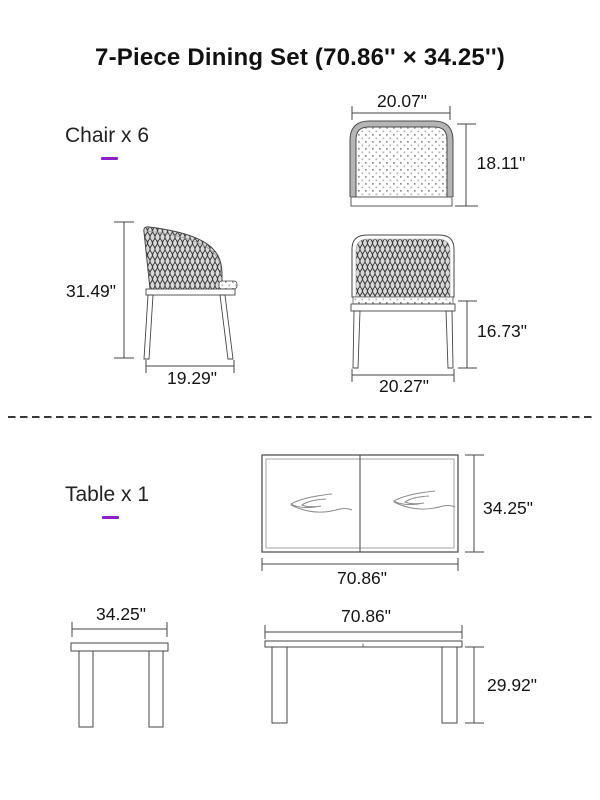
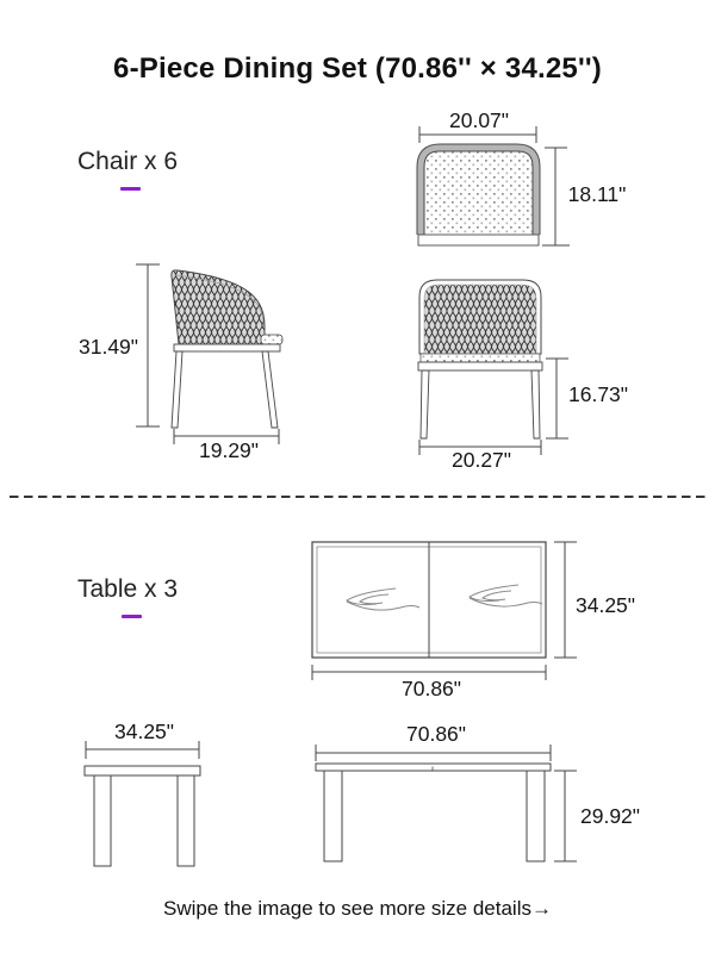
- 7-Piece Dining Set (70.86'' × 34.25'')
+ 6-Piece Dining Set (70.86'' × 34.25'')
  Chair x 6
- Table x 1
+ Table x 3
  20.07"
  18.11"
  31.49"
  19.29"
  16.73"
  20.27"
  34.25"
  70.86"
  34.25"
  70.86"
  29.92"
+ Swipe the image to see more size details→
